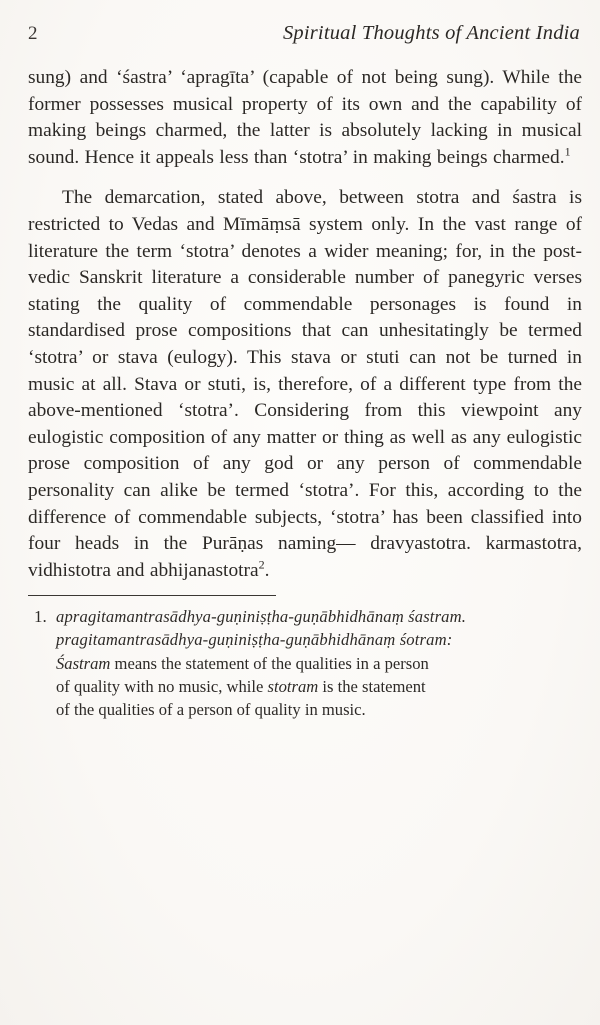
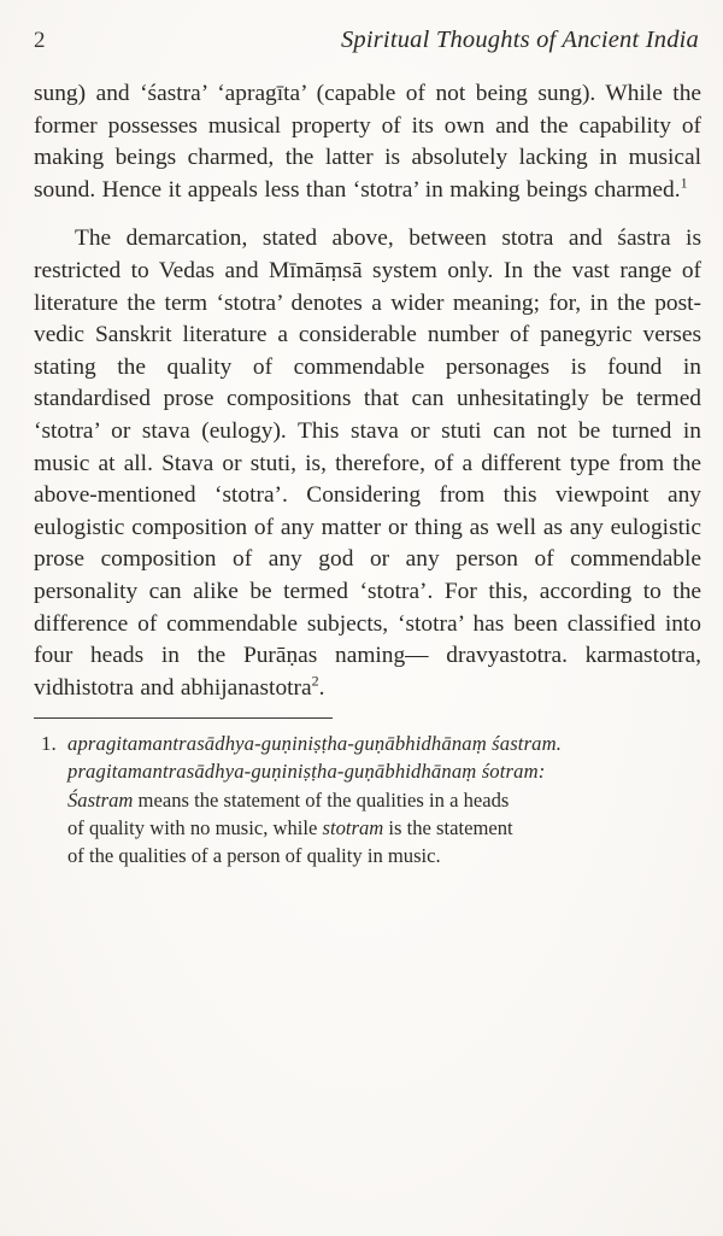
  2
  Spiritual Thoughts of Ancient India
  sung) and ‘śastra’ ‘apragīta’ (capable of not being sung). While the former possesses musical property of its own and the capability of making beings charmed, the latter is absolutely lacking in musical sound. Hence it appeals less than ‘stotra’ in making beings charmed.1
  The demarcation, stated above, between stotra and śastra is restricted to Vedas and Mīmāṃsā system only. In the vast range of literature the term ‘stotra’ denotes a wider meaning; for, in the post-vedic Sanskrit literature a considerable number of panegyric verses stating the quality of commendable personages is found in standardised prose compositions that can unhesitatingly be termed ‘stotra’ or stava (eulogy). This stava or stuti can not be turned in music at all. Stava or stuti, is, therefore, of a different type from the above-mentioned ‘stotra’. Considering from this viewpoint any eulogistic composition of any matter or thing as well as any eulogistic prose composition of any god or any person of commendable personality can alike be termed ‘stotra’. For this, according to the difference of commendable subjects, ‘stotra’ has been classified into four heads in the Purāṇas naming— dravyastotra. karmastotra, vidhistotra and abhijanastotra2.
  1.
  apragitamantrasādhya-guṇiniṣṭha-guṇābhidhānaṃ śastram.
  pragitamantrasādhya-guṇiniṣṭha-guṇābhidhānaṃ śotram:
- Śastram means the statement of the qualities in a person
+ Śastram means the statement of the qualities in a heads
  of quality with no music, while stotram is the statement
  of the qualities of a person of quality in music.
